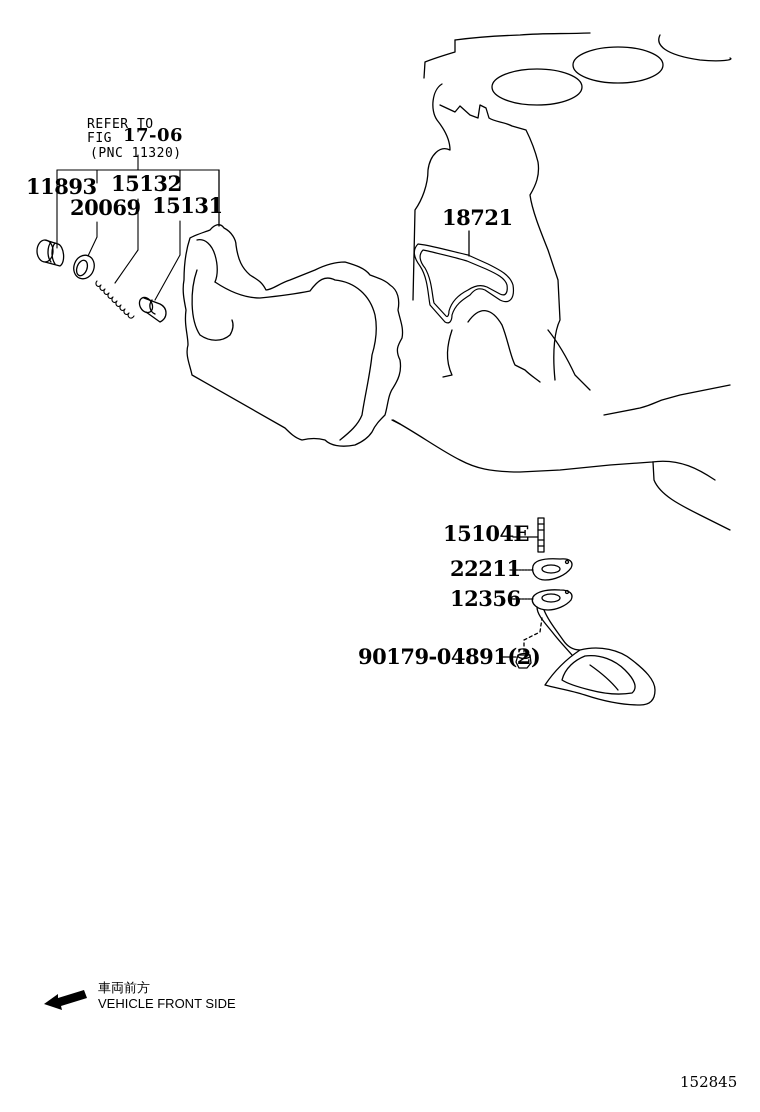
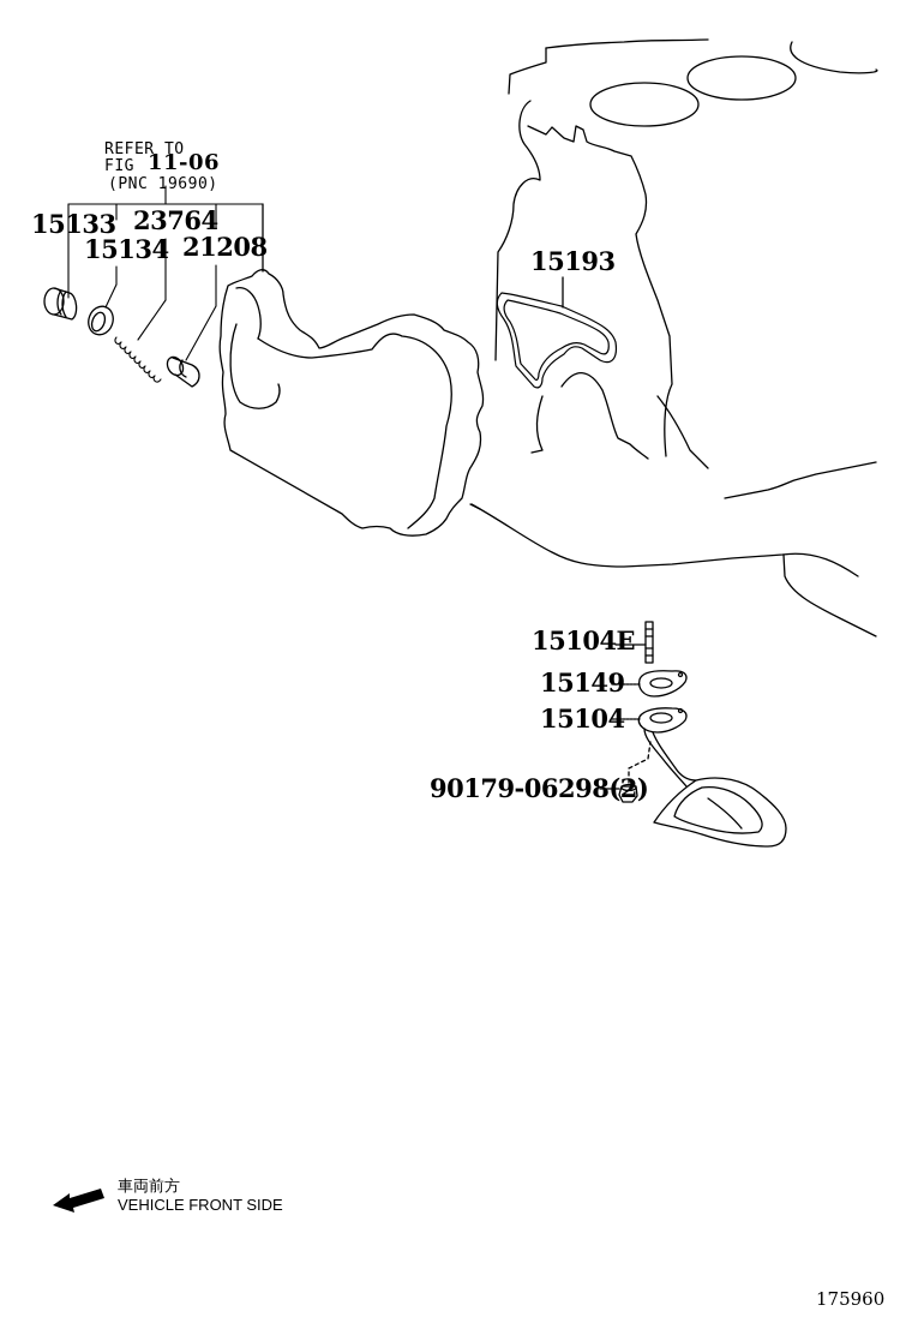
  REFER TO
  FIG
- 17-06
+ 11-06
- (PNC 11320)
+ (PNC 19690)
- 11893
+ 15133
- 15132
+ 23764
- 20069
+ 15134
- 15131
+ 21208
- 18721
+ 15193
  15104E
- 22211
+ 15149
- 12356
+ 15104
- 90179-04891(2)
+ 90179-06298(2)
  車両前方
  VEHICLE FRONT SIDE
- 152845
+ 175960
